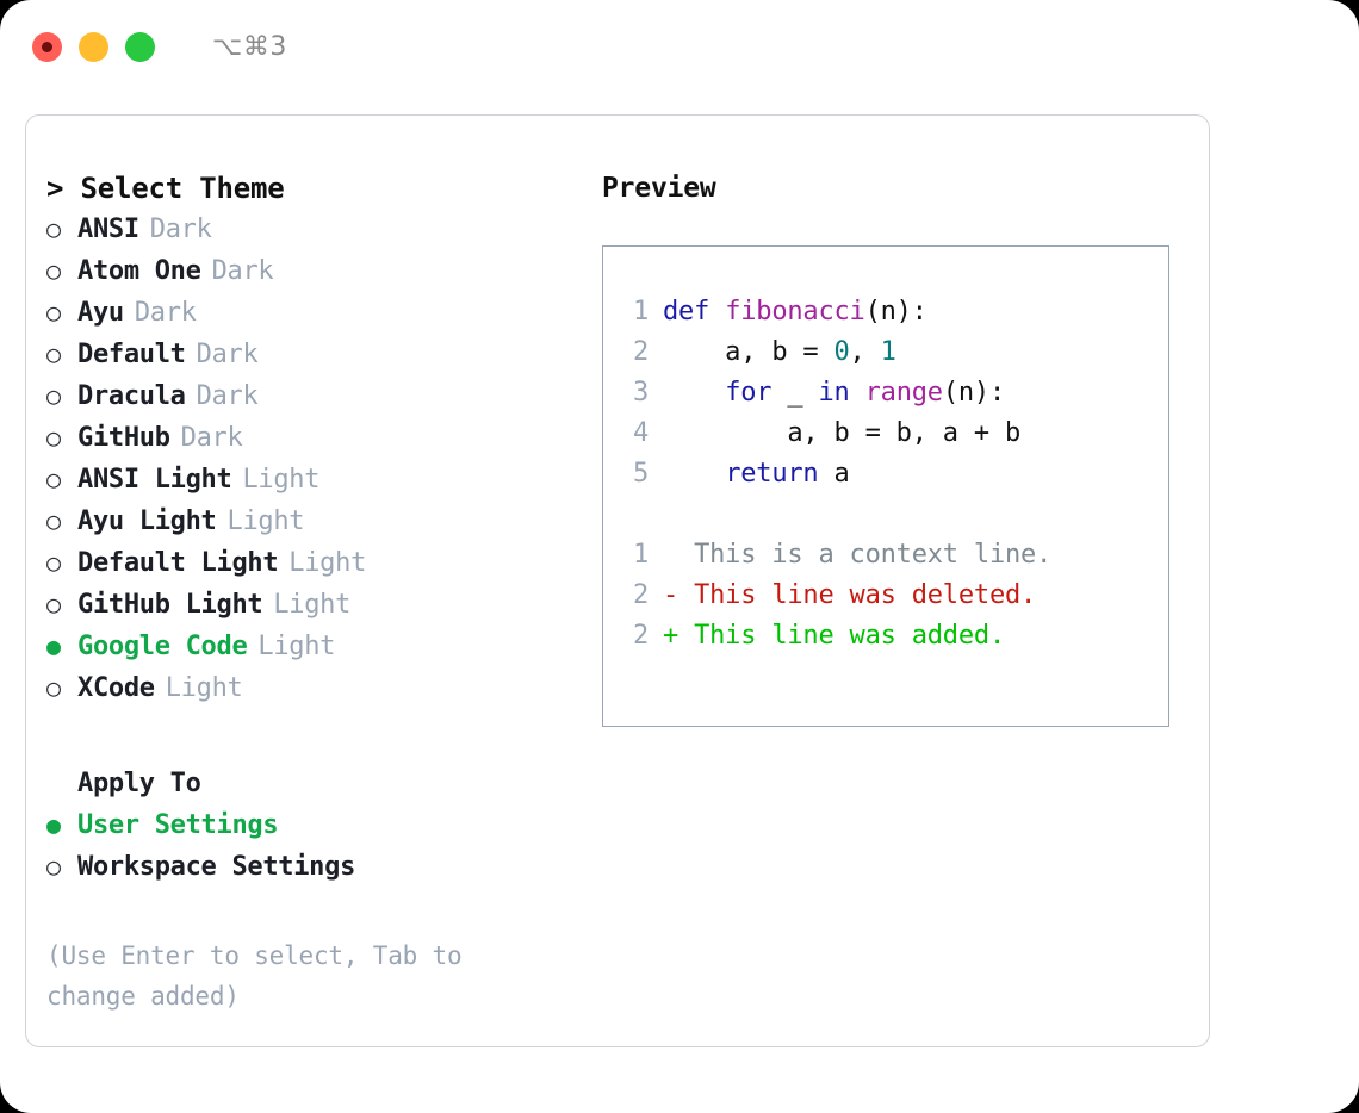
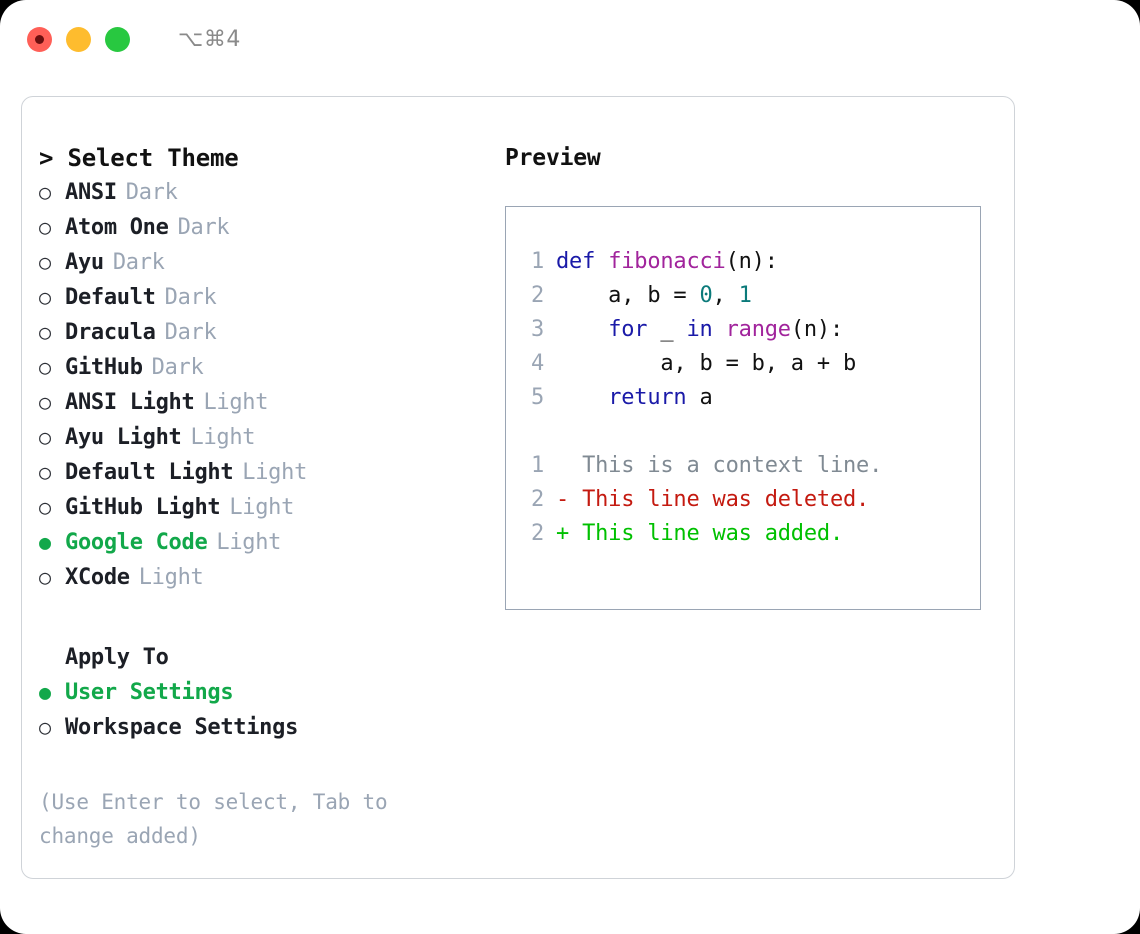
- ⌥⌘3
+ ⌥⌘4
  > Select Theme
  ○
  ANSI
  Dark
  ○
  Atom One
  Dark
  ○
  Ayu
  Dark
  ○
  Default
  Dark
  ○
  Dracula
  Dark
  ○
  GitHub
  Dark
  ○
  ANSI Light
  Light
  ○
  Ayu Light
  Light
  ○
  Default Light
  Light
  ○
  GitHub Light
  Light
  ●
  Google Code
  Light
  ○
  XCode
  Light
  Apply To
  ●
  User Settings
  ○
  Workspace Settings
  (Use Enter to select, Tab to change added)
  Preview
  1
  def fibonacci(n):
  2
  a, b = 0, 1
  3
  for _ in range(n):
  4
  a, b = b, a + b
  5
  return a
  1
  This is a context line.
  2
  - This line was deleted.
  2
  + This line was added.
